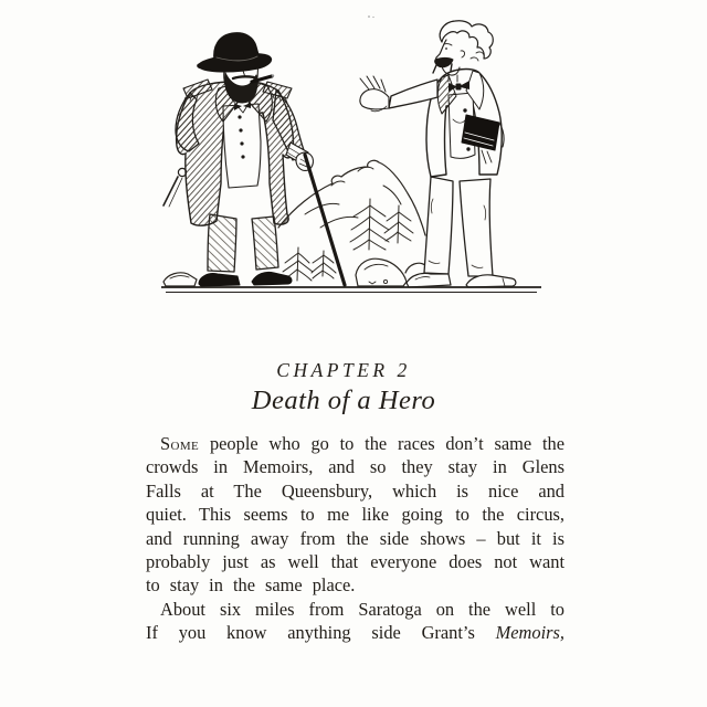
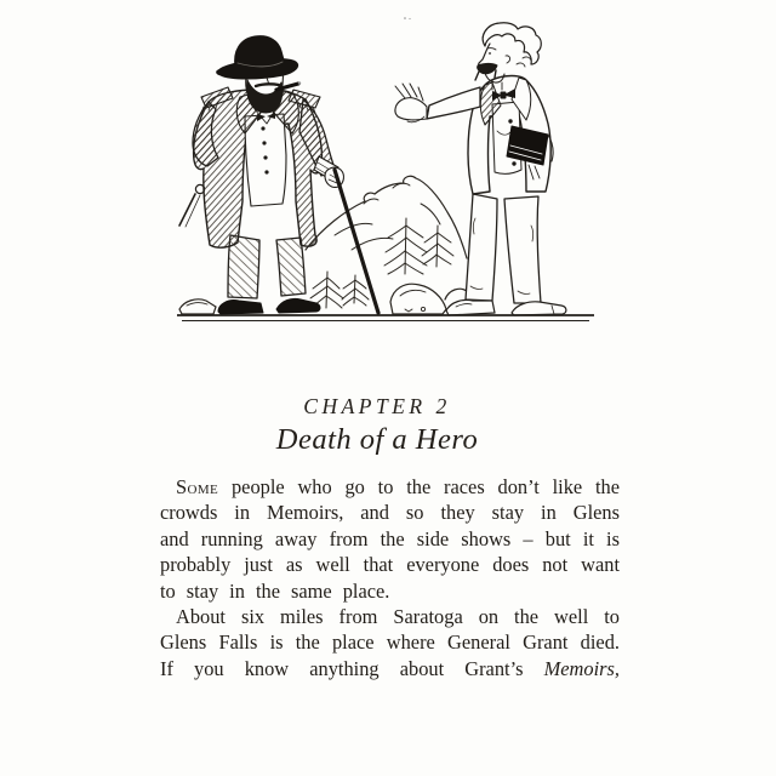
  CHAPTER 2
  Death of a Hero
- Some people who go to the races don’t same the
+ Some people who go to the races don’t like the
  crowds in Memoirs, and so they stay in Glens
- Falls at The Queensbury, which is nice and
- quiet. This seems to me like going to the circus,
  and running away from the side shows – but it is
  probably just as well that everyone does not want
  to stay in the same place.
  About six miles from Saratoga on the well to
+ Glens Falls is the place where General Grant died.
- If you know anything side Grant’s Memoirs,
+ If you know anything about Grant’s Memoirs,
